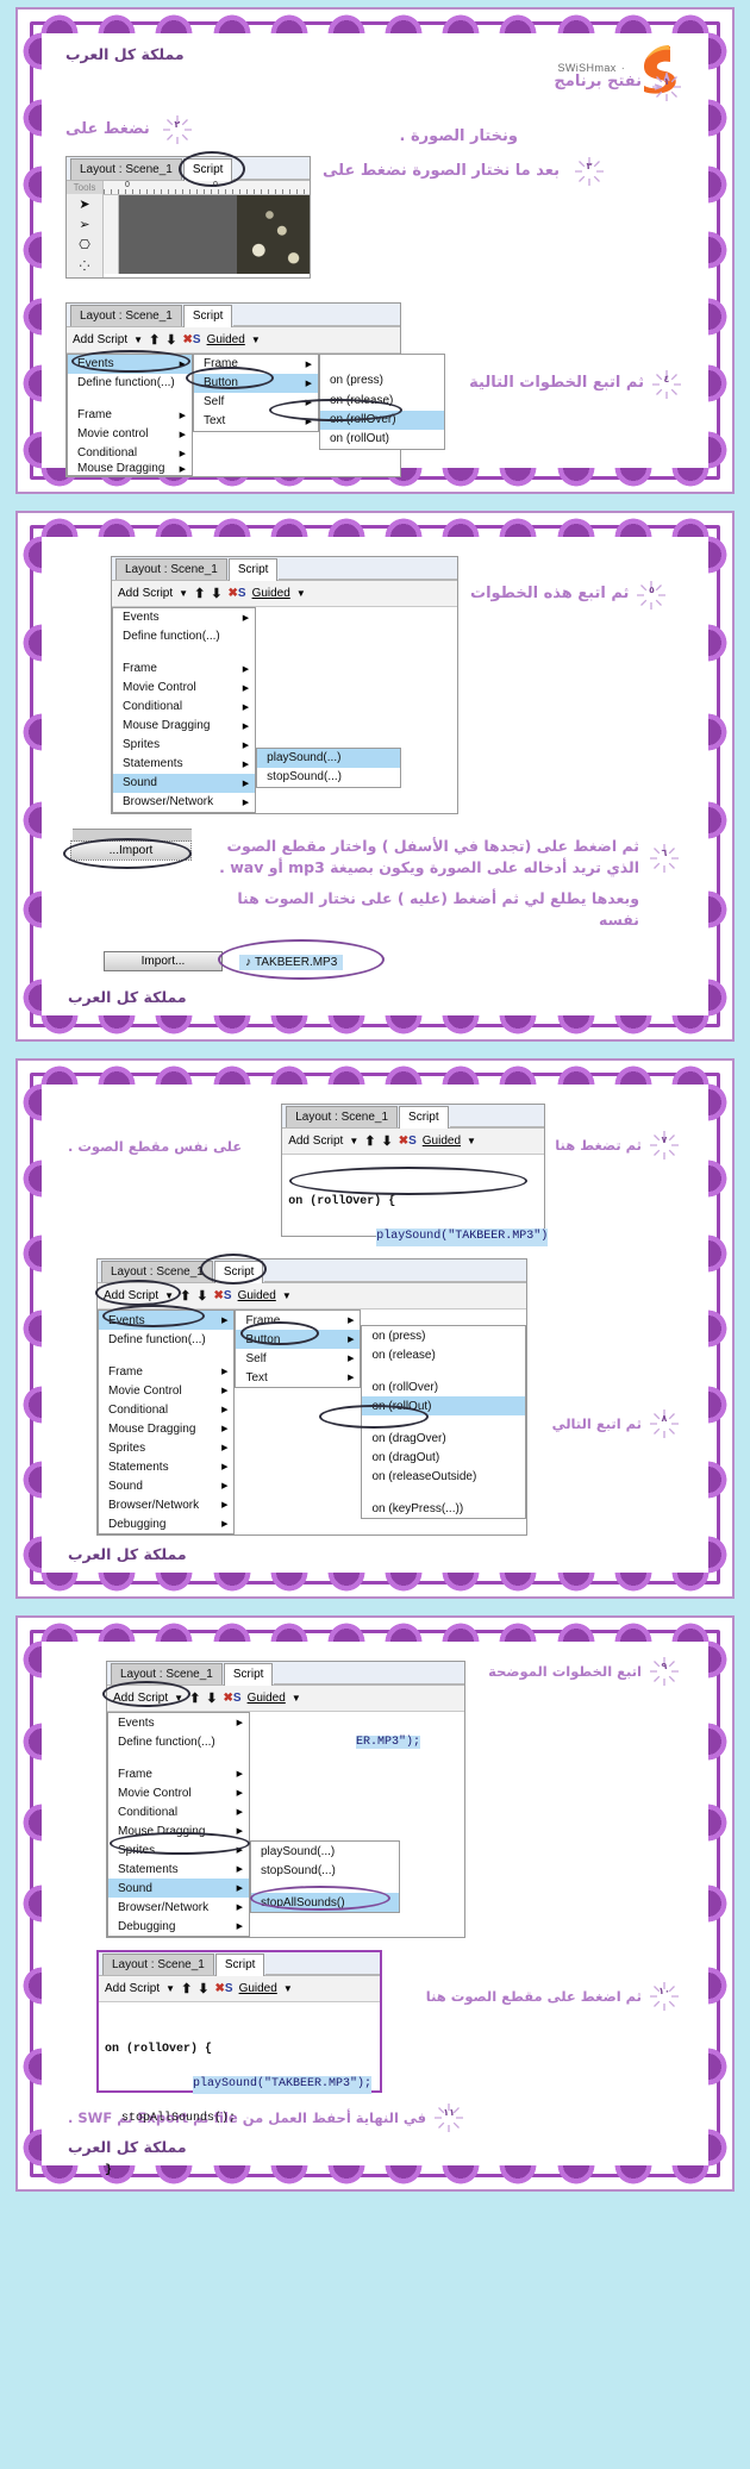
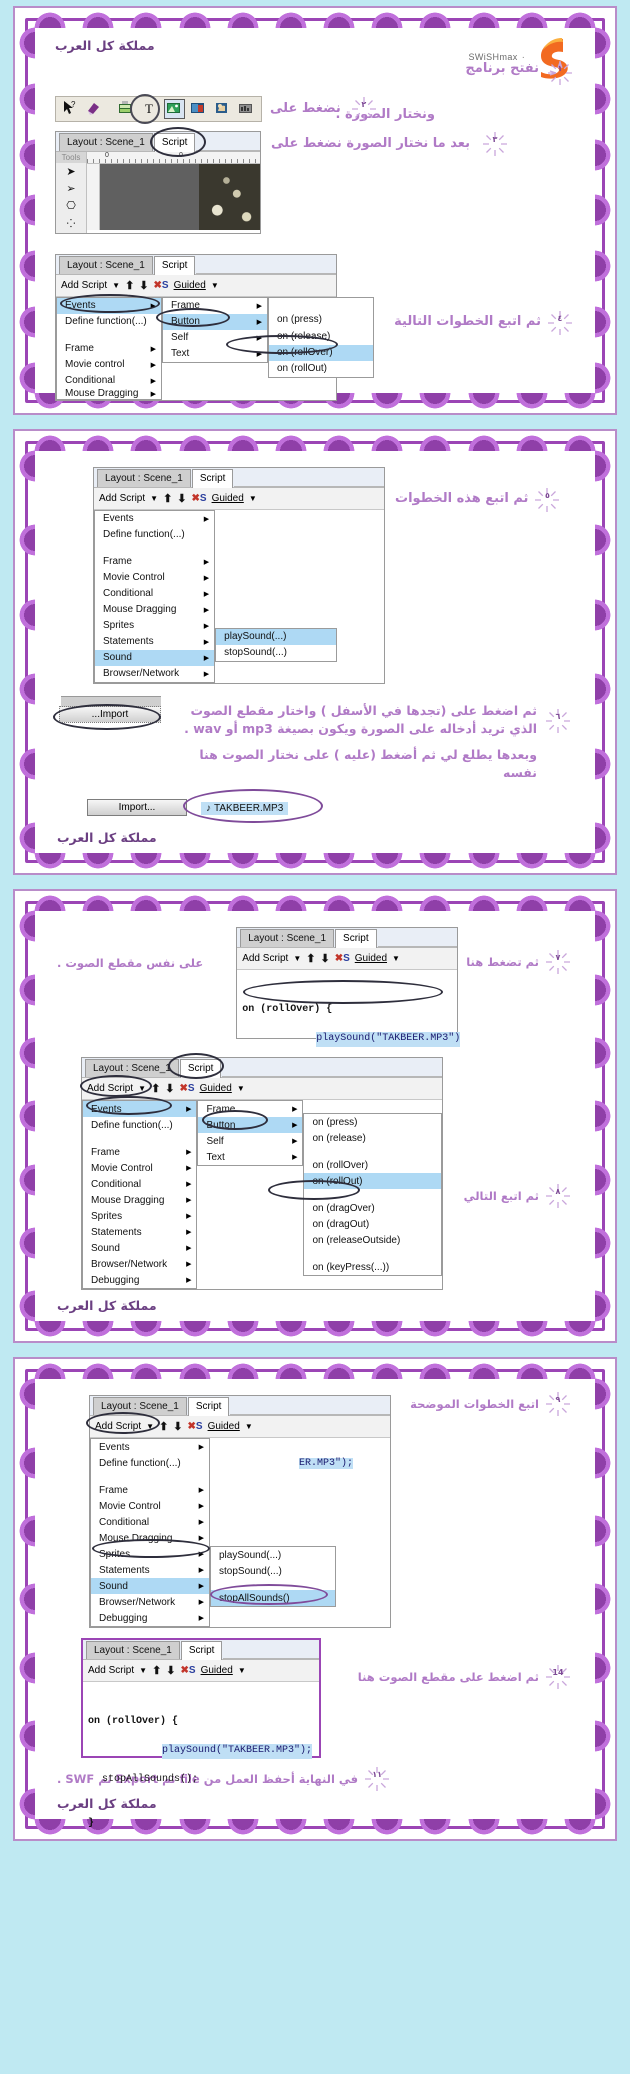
  مملكة كل العرب
  SWiSHmax
  ·
  ١
  نفتح برنامج
  ٢
  نضغط على
+ ?
+ T
  ونختار الصورة .
  ٣
  بعد ما نختار الصورة نضغط على
  Layout : Scene_1
  Script
  Tools
  ➤ ➢ ⎔ ⁘
  Layout : Scene_1
  Script
  Add Script
  ▼
  ⬆
  ⬇
  ✖S
  Guided
  ▼
  Events
  Define function(...)
  Frame
  Movie control
  Conditional
  Mouse Dragging
  Frame
  Button
  Self
  Text
  on (press)
  on (release)
  on (rollOver)
  on (rollOut)
  ٤
  ثم اتبع الخطوات التالية
  Layout : Scene_1
  Script
  Add Script
  ▼
  ⬆
  ⬇
  ✖S
  Guided
  ▼
  Events
  Define function(...)
  Frame
  Movie Control
  Conditional
  Mouse Dragging
  Sprites
  Statements
  Sound
  Browser/Network
  playSound(...)
  stopSound(...)
  ٥
  ثم اتبع هذه الخطوات
  ٦
  ثم اضغط على (تجدها في الأسفل ) واختار مقطع الصوت
  الذي تريد أدخاله على الصورة ويكون بصيغة mp3 أو wav .
  وبعدها يطلع لي ثم أضغط (عليه ) على نختار الصوت هنا نفسه
  Import...
  Import...
  ♪
  TAKBEER.MP3
  مملكة كل العرب
  على نفس مقطع الصوت .
  Layout : Scene_1
  Script
  Add Script
  ▼
  ⬆
  ⬇
  ✖S
  Guided
  ▼
  on (rollOver) {
  playSound("TAKBEER.MP3")
  ٧
  ثم تضغط هنا
  Layout : Scene_1
  Script
  Add Script
  ▼
  ⬆
  ⬇
  ✖S
  Guided
  ▼
  Events
  Define function(...)
  Frame
  Movie Control
  Conditional
  Mouse Dragging
  Sprites
  Statements
  Sound
  Browser/Network
  Debugging
  Frame
  Button
  Self
  Text
  on (press)
  on (release)
  on (rollOver)
  on (rollOut)
  on (dragOver)
  on (dragOut)
  on (releaseOutside)
  on (keyPress(...))
  ٨
  ثم اتبع التالي
  مملكة كل العرب
  Layout : Scene_1
  Script
  Add Script
  ▼
  ⬆
  ⬇
  ✖S
  Guided
  ▼
  Events
  Define function(...)
  Frame
  Movie Control
  Conditional
  Mouse Dragging
  Sprites
  Statements
  Sound
  Browser/Network
  Debugging
  ER.MP3");
  playSound(...)
  stopSound(...)
  stopAllSounds()
  ٩
  اتبع الخطوات الموضحة
  Layout : Scene_1
  Script
  Add Script
  ▼
  ⬆
  ⬇
  ✖S
  Guided
  ▼
  on (rollOver) {
  playSound("TAKBEER.MP3");
  stopAllSounds();
  }
- ١٠
+ 14
  ثم اضغط على مقطع الصوت هنا
  ١١
  في النهاية أحفظ العمل من file ثم Export ثم SWF .
  مملكة كل العرب
